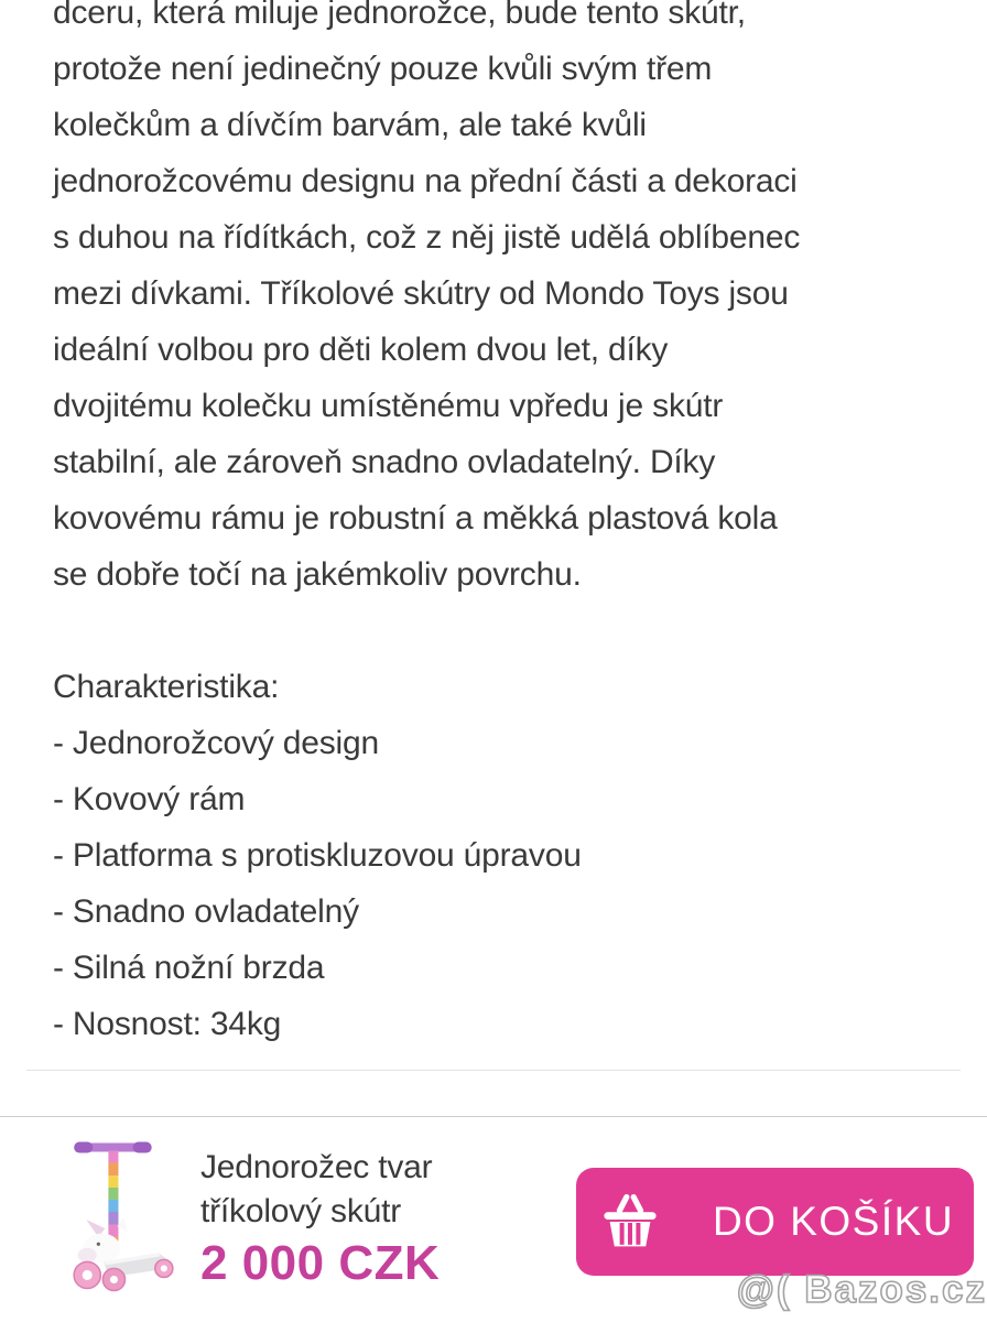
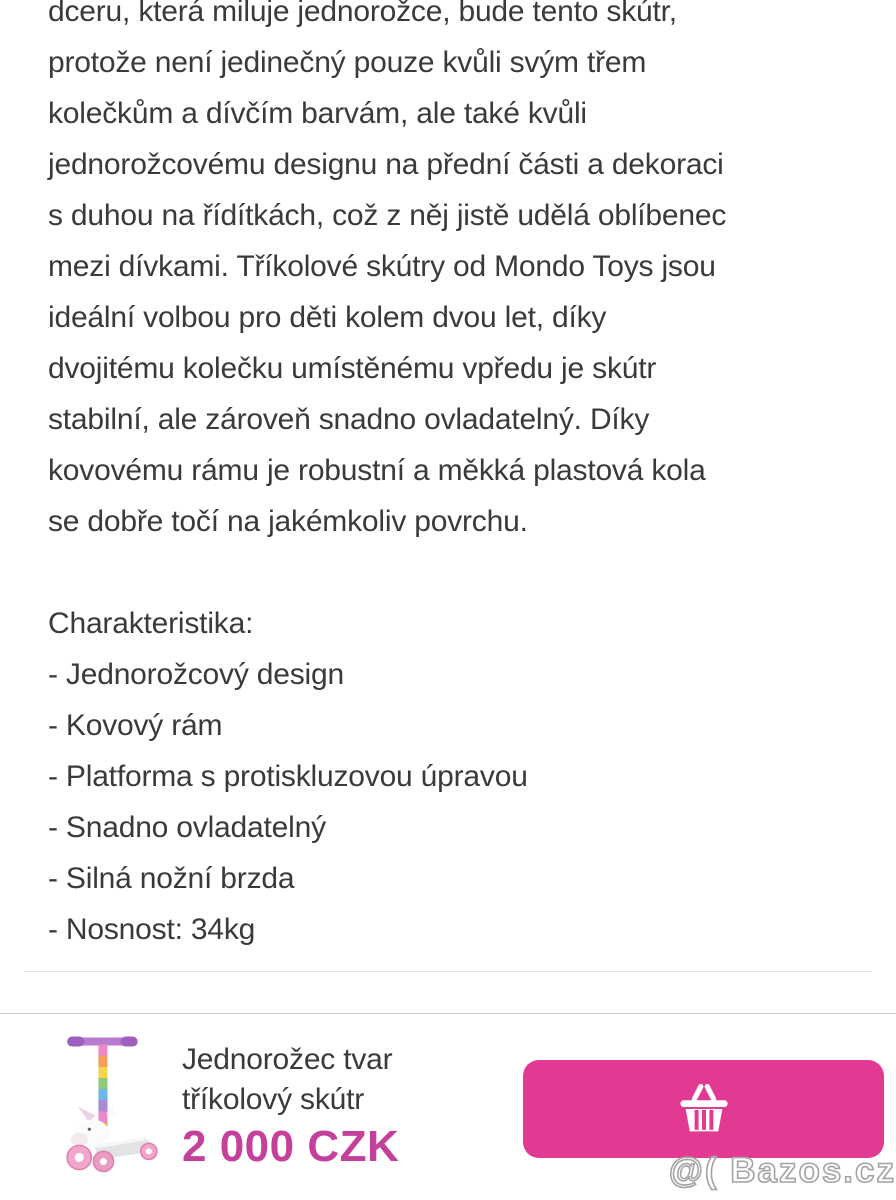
  dceru, která miluje jednorožce, bude tento skútr,
  protože není jedinečný pouze kvůli svým třem
  kolečkům a dívčím barvám, ale také kvůli
  jednorožcovému designu na přední části a dekoraci
  s duhou na řídítkách, což z něj jistě udělá oblíbenec
  mezi dívkami. Tříkolové skútry od Mondo Toys jsou
  ideální volbou pro děti kolem dvou let, díky
  dvojitému kolečku umístěnému vpředu je skútr
  stabilní, ale zároveň snadno ovladatelný. Díky
  kovovému rámu je robustní a měkká plastová kola
  se dobře točí na jakémkoliv povrchu.
  Charakteristika:
  - Jednorožcový design
  - Kovový rám
  - Platforma s protiskluzovou úpravou
  - Snadno ovladatelný
  - Silná nožní brzda
  - Nosnost: 34kg
  Jednorožec tvar
  tříkolový skútr
  2 000 CZK
- DO KOŠÍKU
  @( Bazos.cz
